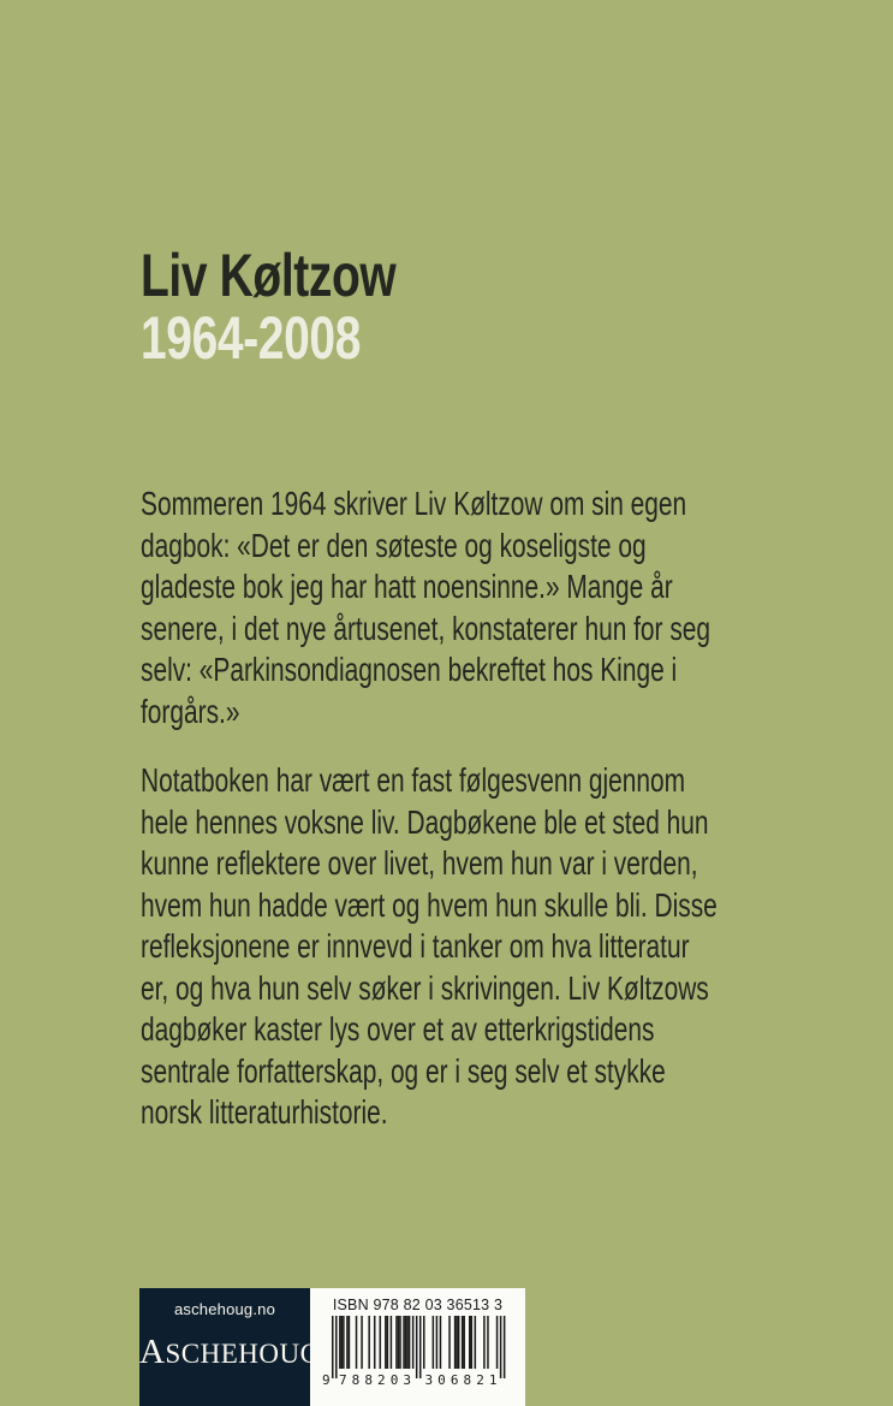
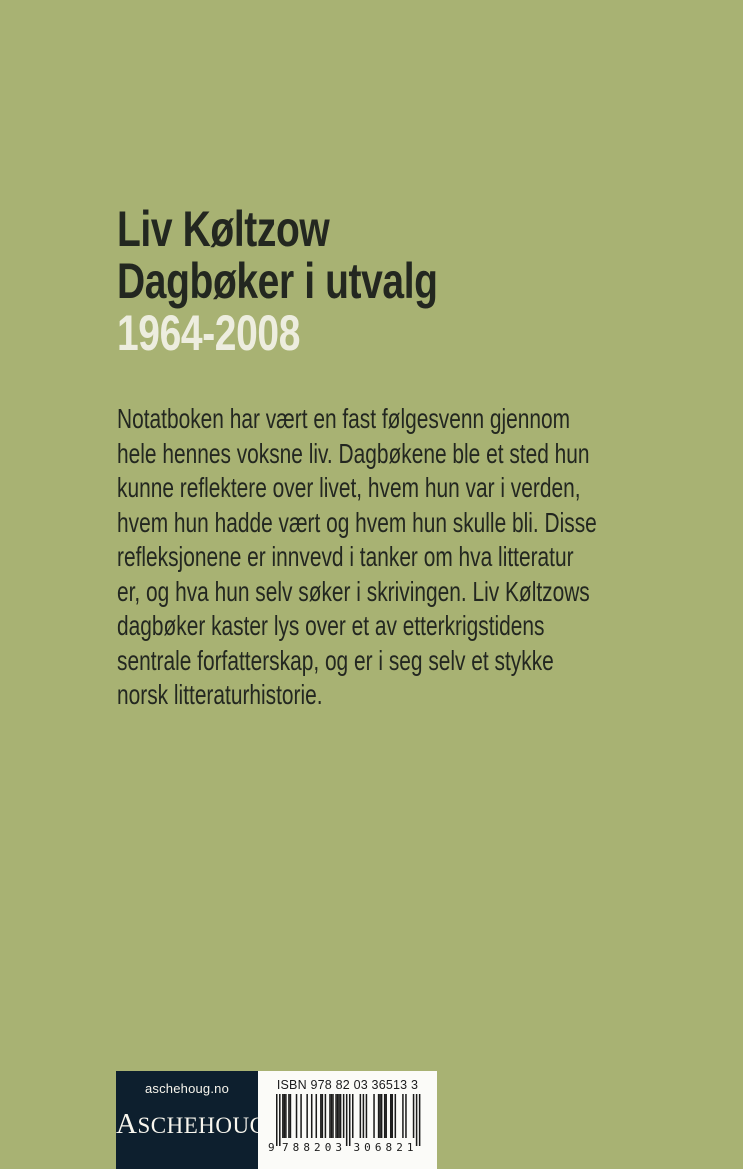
  Liv Køltzow
+ Dagbøker i utvalg
  1964-2008
- Sommeren 1964 skriver Liv Køltzow om sin egen
- dagbok: «Det er den søteste og koseligste og
- gladeste bok jeg har hatt noensinne.» Mange år
- senere, i det nye årtusenet, konstaterer hun for seg
- selv: «Parkinsondiagnosen bekreftet hos Kinge i
- forgårs.»
  Notatboken har vært en fast følgesvenn gjennom
  hele hennes voksne liv. Dagbøkene ble et sted hun
  kunne reflektere over livet, hvem hun var i verden,
  hvem hun hadde vært og hvem hun skulle bli. Disse
  refleksjonene er innvevd i tanker om hva litteratur
  er, og hva hun selv søker i skrivingen. Liv Køltzows
  dagbøker kaster lys over et av etterkrigstidens
  sentrale forfatterskap, og er i seg selv et stykke
  norsk litteraturhistorie.
  aschehoug.no
  ASCHEHOU
  ISBN 978 82 03 36513 3
  9
  788203
  306821
